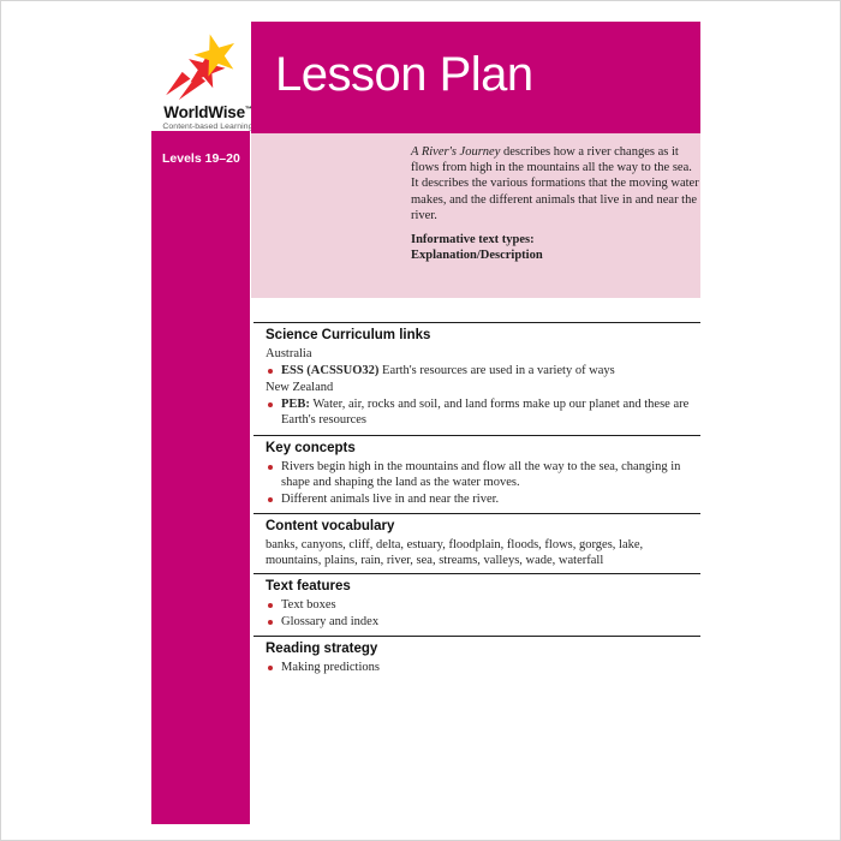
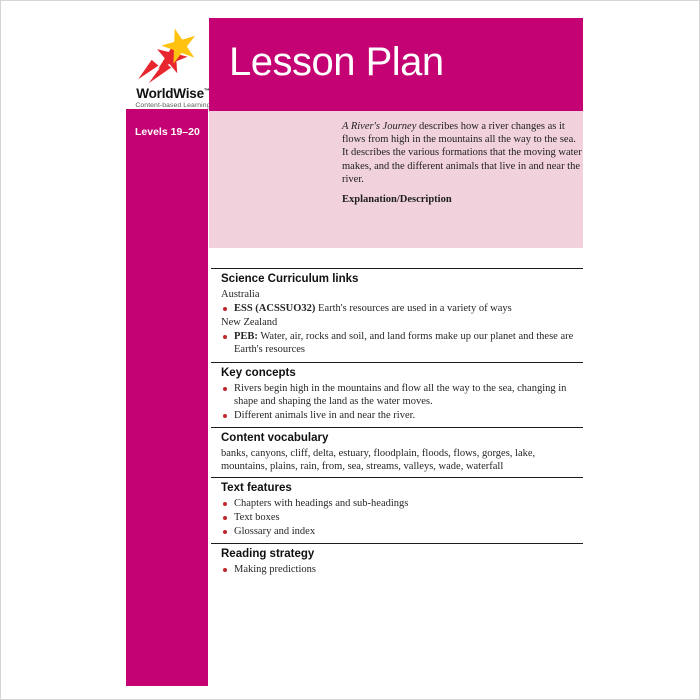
  WorldWise
  Lesson Plan
  Levels 19–20
  A River's Journey describes how a river changes as it flows from high in the mountains all the way to the sea. It describes the various formations that the moving water makes, and the different animals that live in and near the river.
- Informative text types:
  Explanation/Description
  Science Curriculum links
  Australia
  ESS (ACSSUO32) Earth's resources are used in a variety of ways
  New Zealand
  PEB: Water, air, rocks and soil, and land forms make up our planet and these are Earth's resources
  Key concepts
  Rivers begin high in the mountains and flow all the way to the sea, changing in shape and shaping the land as the water moves.
  Different animals live in and near the river.
  Content vocabulary
- banks, canyons, cliff, delta, estuary, floodplain, floods, flows, gorges, lake, mountains, plains, rain, river, sea, streams, valleys, wade, waterfall
+ banks, canyons, cliff, delta, estuary, floodplain, floods, flows, gorges, lake, mountains, plains, rain, from, sea, streams, valleys, wade, waterfall
  Text features
+ Chapters with headings and sub-headings
  Text boxes
  Glossary and index
  Reading strategy
  Making predictions
